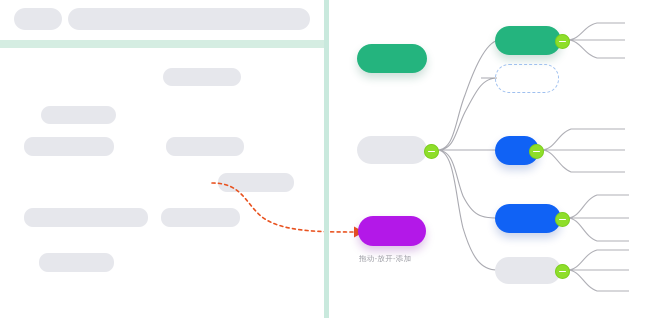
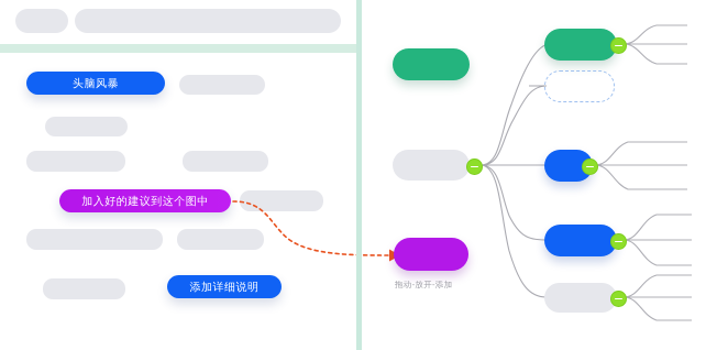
+ 头脑风暴
+ 加入好的建议到这个图中
+ 添加详细说明
  拖动-放开-添加
